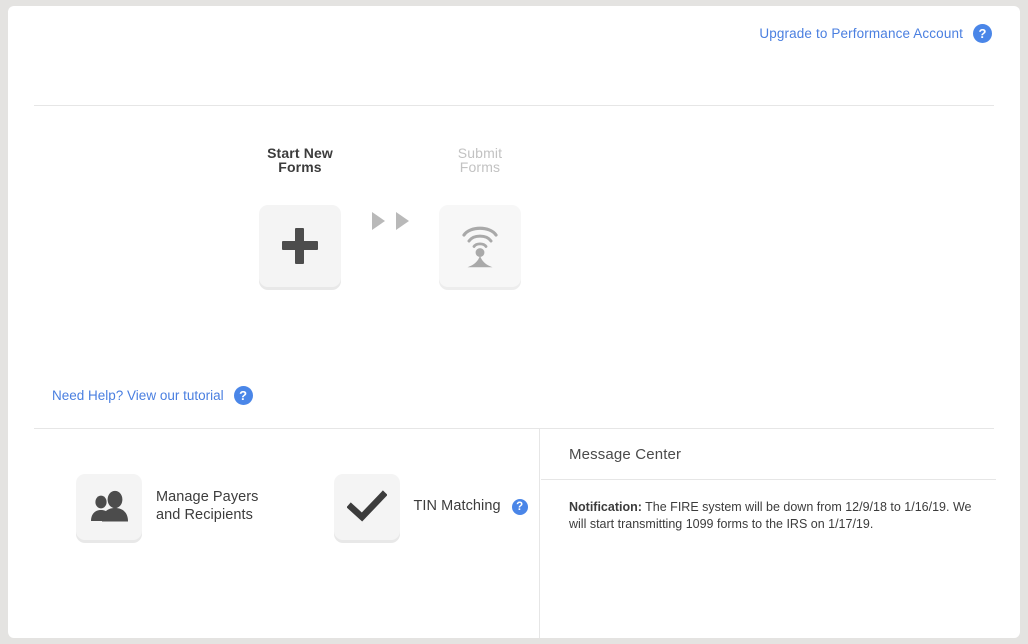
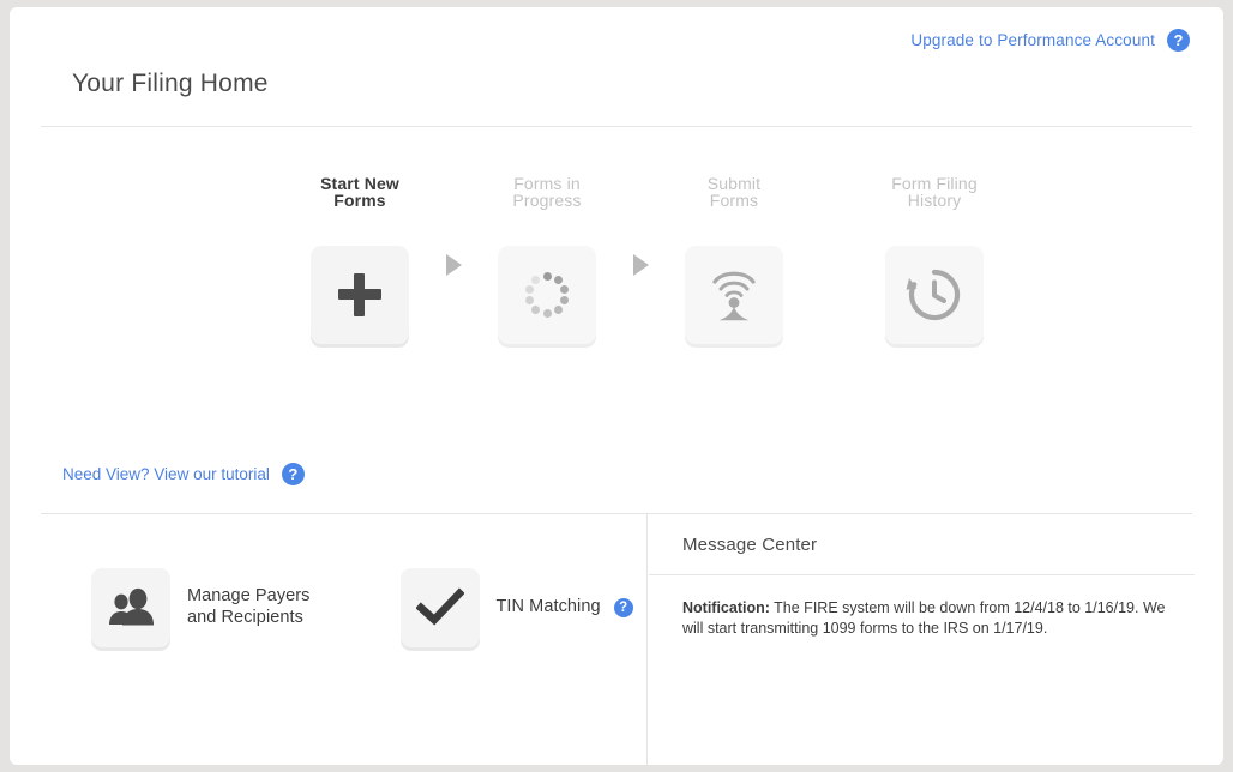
  Upgrade to Performance Account
  ?
+ Your Filing Home
  Start New
  Forms
+ Forms in
+ Progress
  Submit
  Forms
+ Form Filing
+ History
- Need Help? View our tutorial
+ Need View? View our tutorial
  ?
  Manage Payers
  and Recipients
  TIN Matching
  ?
  Message Center
- Notification: The FIRE system will be down from 12/9/18 to 1/16/19. We will start transmitting 1099 forms to the IRS on 1/17/19.
+ Notification: The FIRE system will be down from 12/4/18 to 1/16/19. We will start transmitting 1099 forms to the IRS on 1/17/19.
